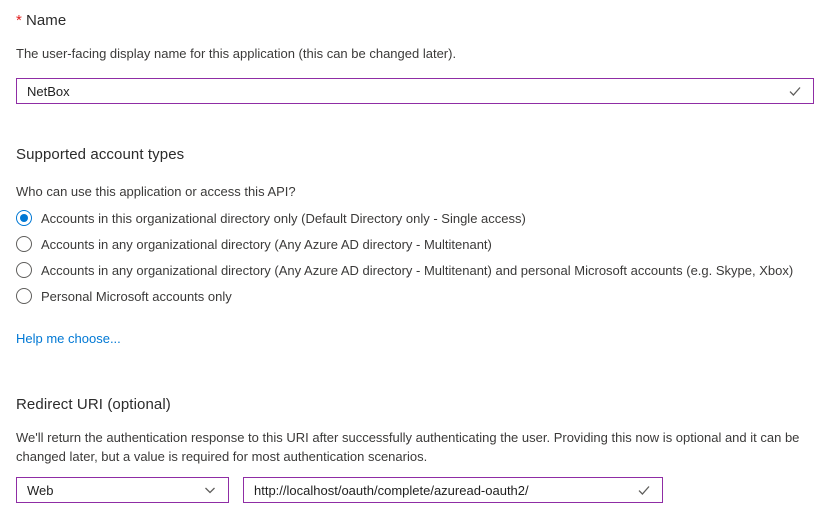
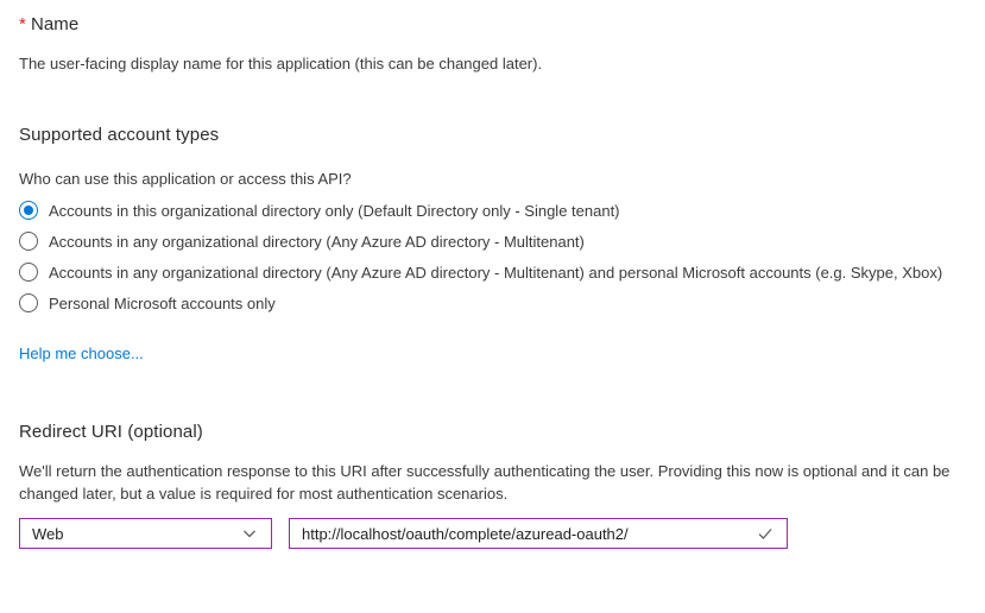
  * Name
  The user-facing display name for this application (this can be changed later).
- NetBox
  Supported account types
  Who can use this application or access this API?
- Accounts in this organizational directory only (Default Directory only - Single access)
+ Accounts in this organizational directory only (Default Directory only - Single tenant)
  Accounts in any organizational directory (Any Azure AD directory - Multitenant)
  Accounts in any organizational directory (Any Azure AD directory - Multitenant) and personal Microsoft accounts (e.g. Skype, Xbox)
  Personal Microsoft accounts only
  Help me choose...
  Redirect URI (optional)
  We'll return the authentication response to this URI after successfully authenticating the user. Providing this now is optional and it can be changed later, but a value is required for most authentication scenarios.
  Web
  http://localhost/oauth/complete/azuread-oauth2/
